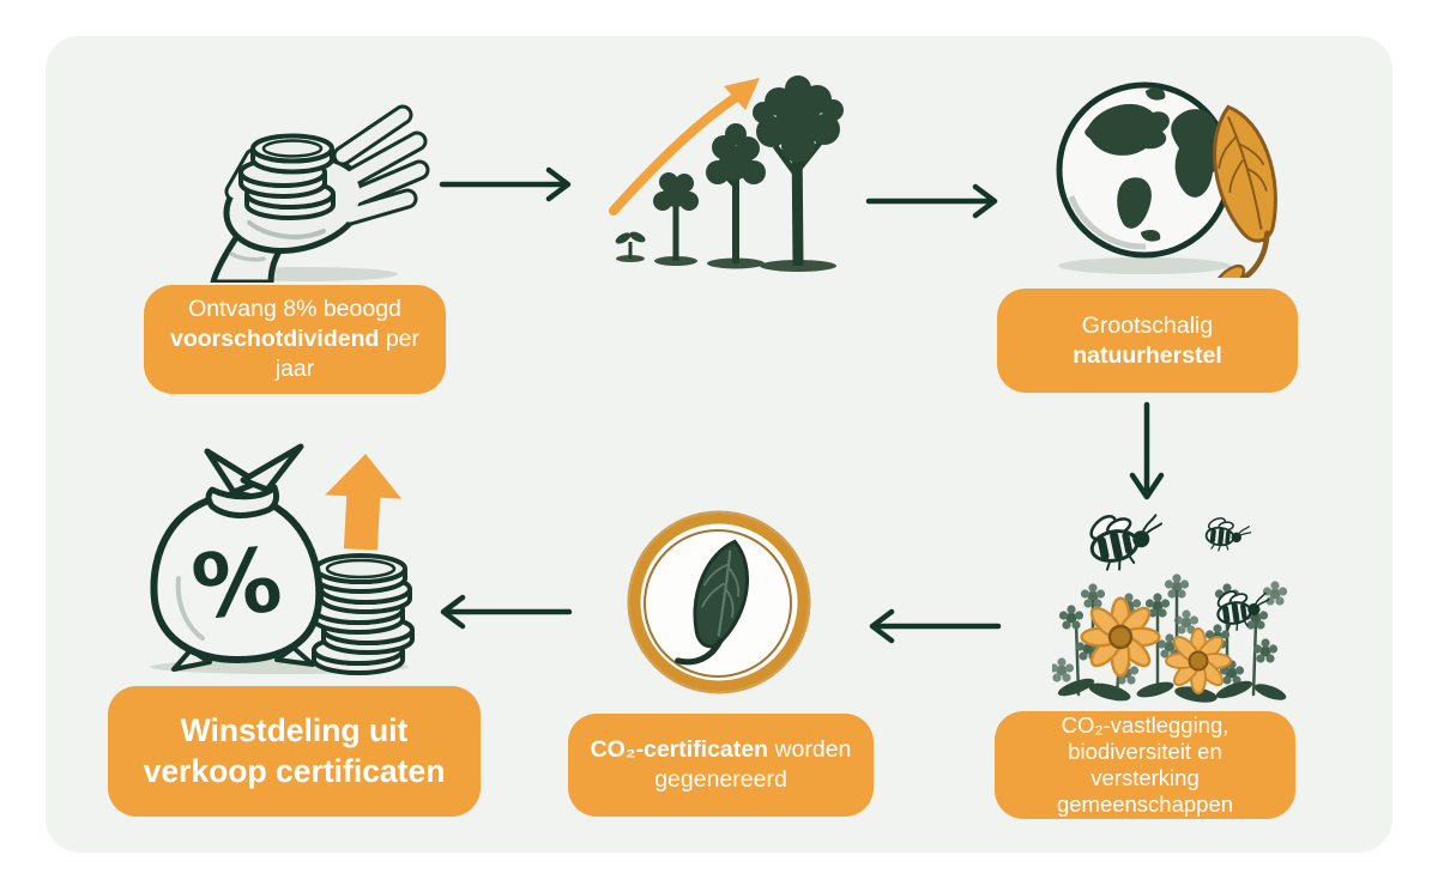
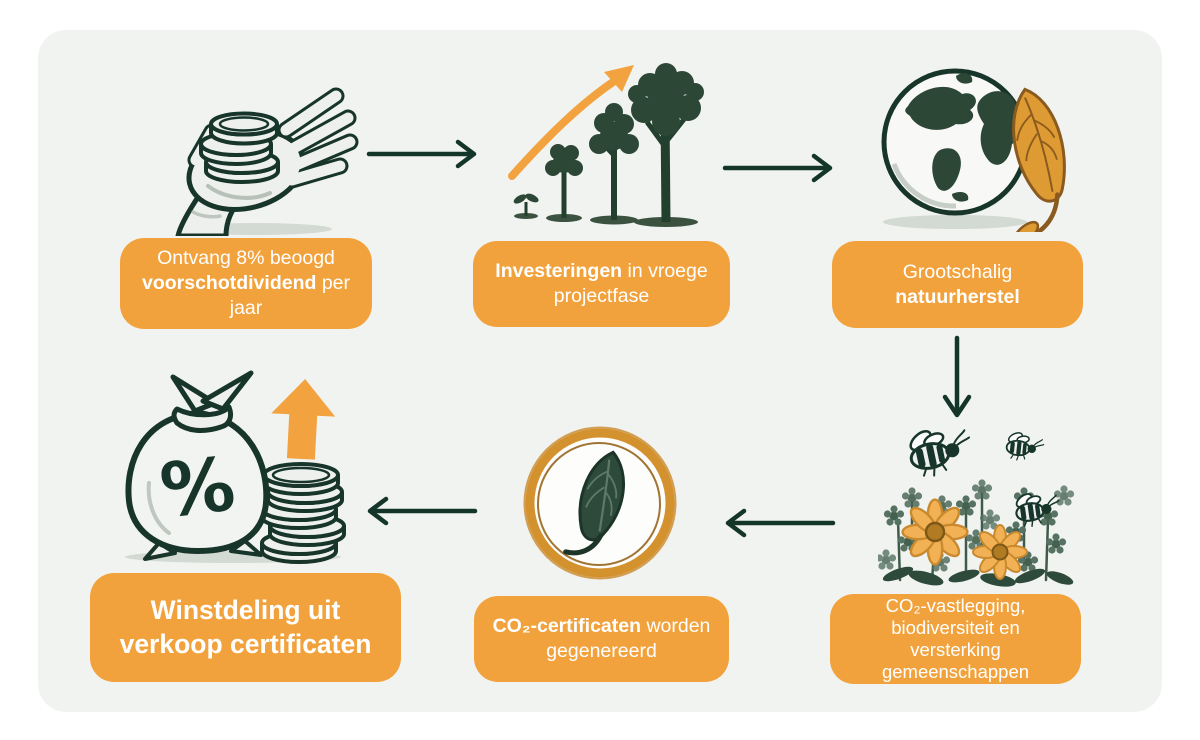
  Ontvang 8% beoogd voorschotdividend per jaar
+ Investeringen in vroege projectfase
  Grootschalig natuurherstel
  CO₂-vastlegging, biodiversiteit en versterking gemeenschappen
  CO₂-certificaten worden gegenereerd
  Winstdeling uit verkoop certificaten
